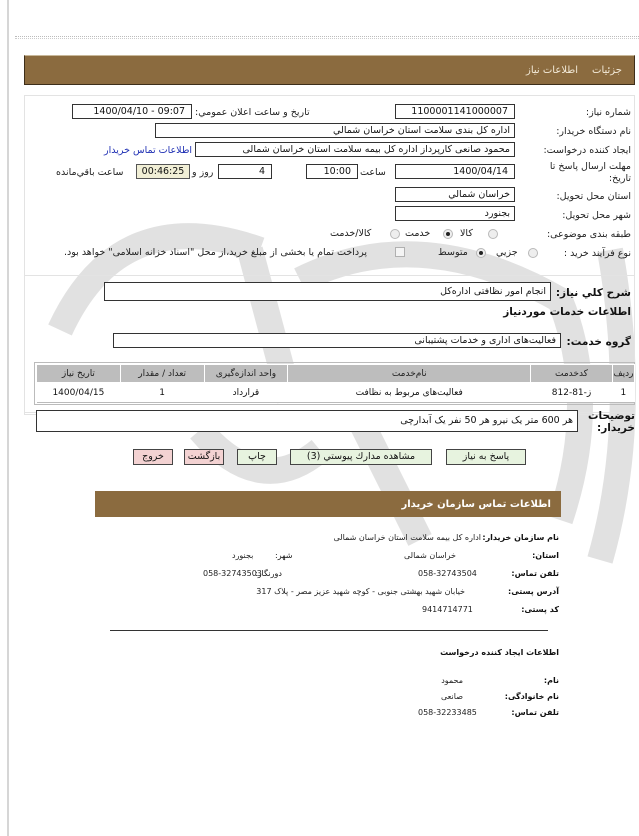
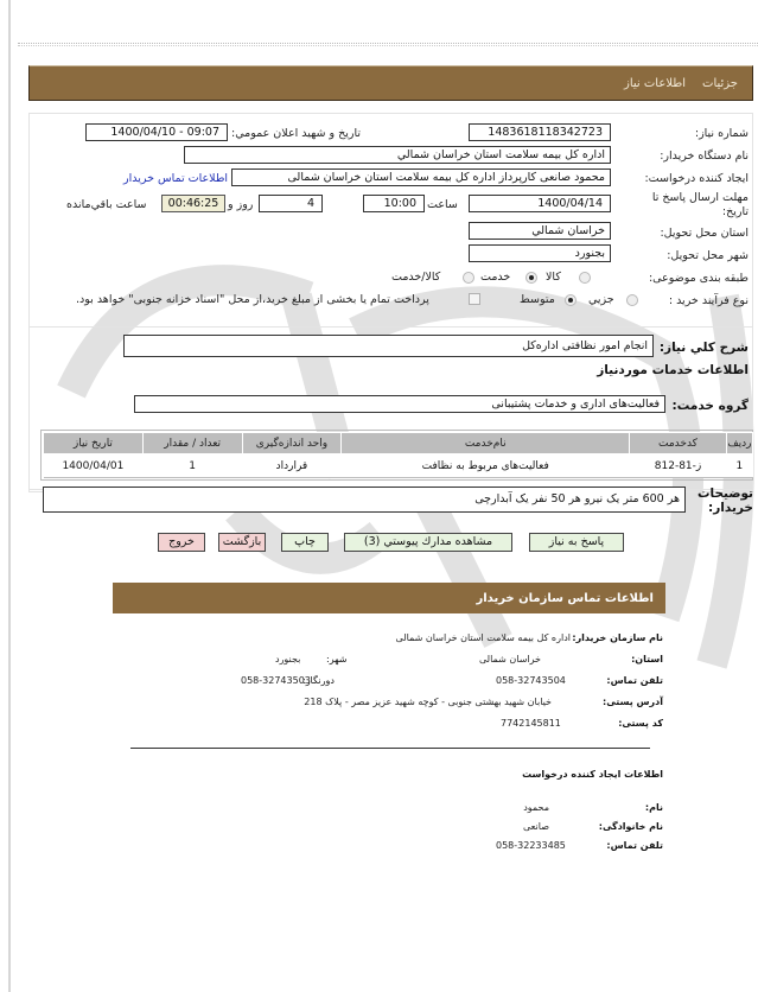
  جزئيات
  اطلاعات نياز
  شماره نياز:
- 1100001141000007
+ 1483618118342723
- تاريخ و ساعت اعلان عمومي:
+ تاريخ و شهید اعلان عمومي:
  1400/04/10 - 09:07
  نام دستگاه خريدار:
- اداره كل بندی سلامت استان خراسان شمالي
+ اداره كل بيمه سلامت استان خراسان شمالي
  ايجاد كننده درخواست:
  محمود صانعی کارپرداز اداره کل بیمه سلامت استان خراسان شمالی
  اطلاعات تماس خريدار
  مهلت ارسال پاسخ تا
  تاريخ:
  1400/04/14
  ساعت
  10:00
  4
  روز و
  00:46:25
  ساعت باقي‌مانده
  استان محل تحويل:
  خراسان شمالي
  شهر محل تحويل:
  بجنورد
  طبقه بندی موضوعی:
  كالا
  خدمت
  كالا/خدمت
  نوع فرآيند خريد :
  جزيي
  متوسط
- پرداخت تمام يا بخشی از مبلغ خريد،از محل "اسناد خزانه اسلامی" خواهد بود.
+ پرداخت تمام يا بخشی از مبلغ خريد،از محل "اسناد خزانه جنوبی" خواهد بود.
  شرح كلي نياز:
  انجام امور نظافتی اداره‌کل
  اطلاعات خدمات موردنياز
  گروه خدمت:
  فعالیت‌های اداری و خدمات پشتیبانی
  رديف	كدخدمت	نام‌خدمت	واحد اندازه‌گيری	تعداد / مقدار	تاريخ نياز
- 1	ز-81-812	فعالیت‌های مربوط به نظافت	قرارداد	1	1400/04/15
+ 1	ز-81-812	فعالیت‌های مربوط به نظافت	قرارداد	1	1400/04/01
  توضيحات
  خريدار:
  هر 600 متر یک نیرو هر 50 نفر یک آبدارچی
  پاسخ به نياز
  مشاهده مدارك پيوستي (3)
  چاپ
  بازگشت
  خروج
  اطلاعات تماس سازمان خريدار
  نام سازمان خريدار:
  اداره کل بیمه سلامت استان خراسان شمالی
  استان:
  خراسان شمالی
  شهر:
  بجنورد
  تلفن تماس:
  058-32743504
  دورنگار:
  058-32743503
  آدرس پستی:
- خیابان شهید بهشتی جنوبی - کوچه شهید عزیز مصر - پلاک 317
+ خیابان شهید بهشتی جنوبی - کوچه شهید عزیز مصر - پلاک 218
  کد پستی:
- 9414714771
+ 7742145811
  اطلاعات ایجاد کننده درخواست
  نام:
  محمود
  نام خانوادگی:
  صانعی
  تلفن تماس:
  058-32233485
